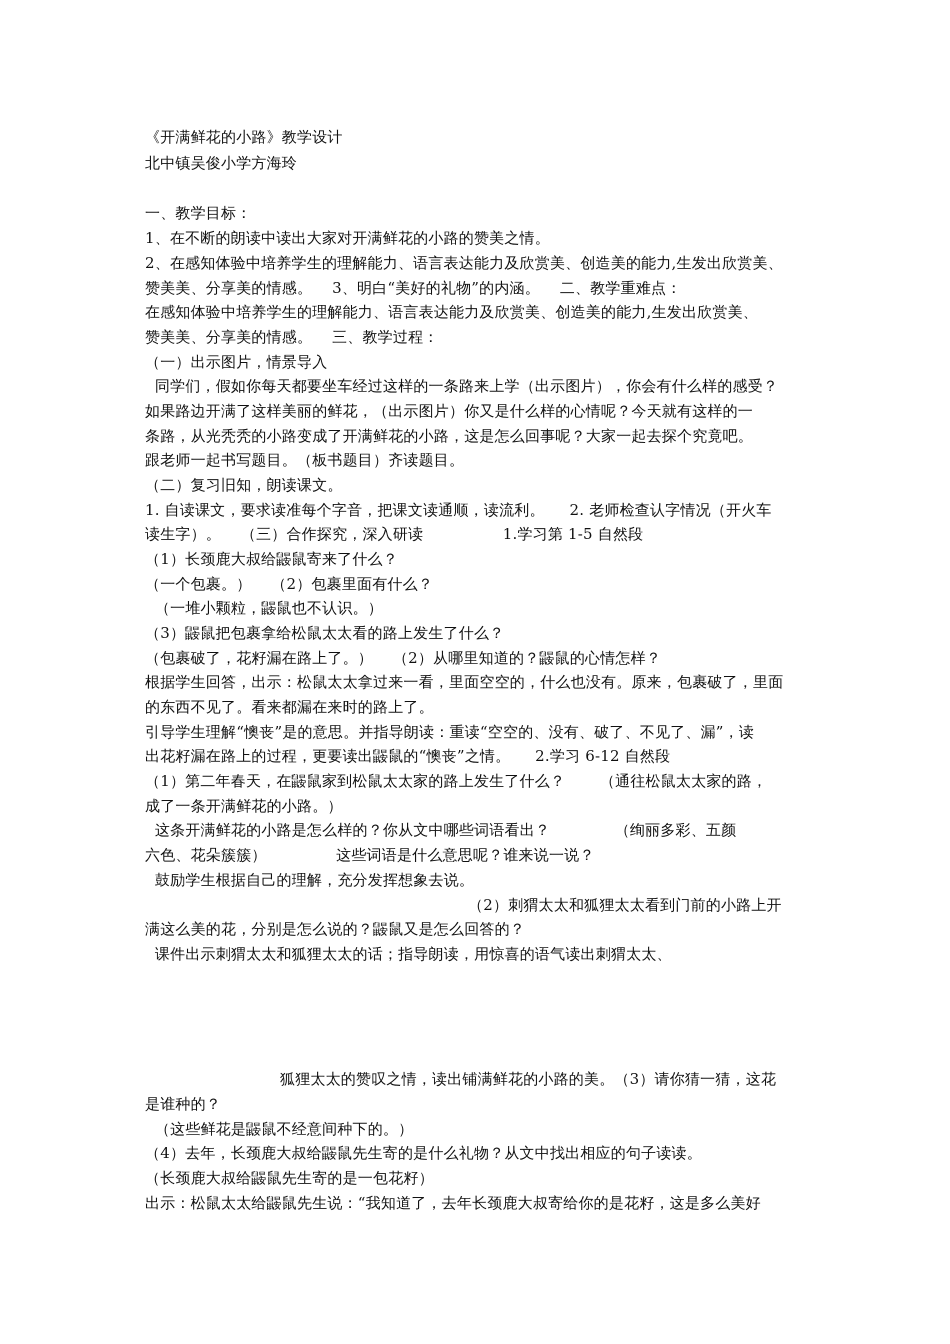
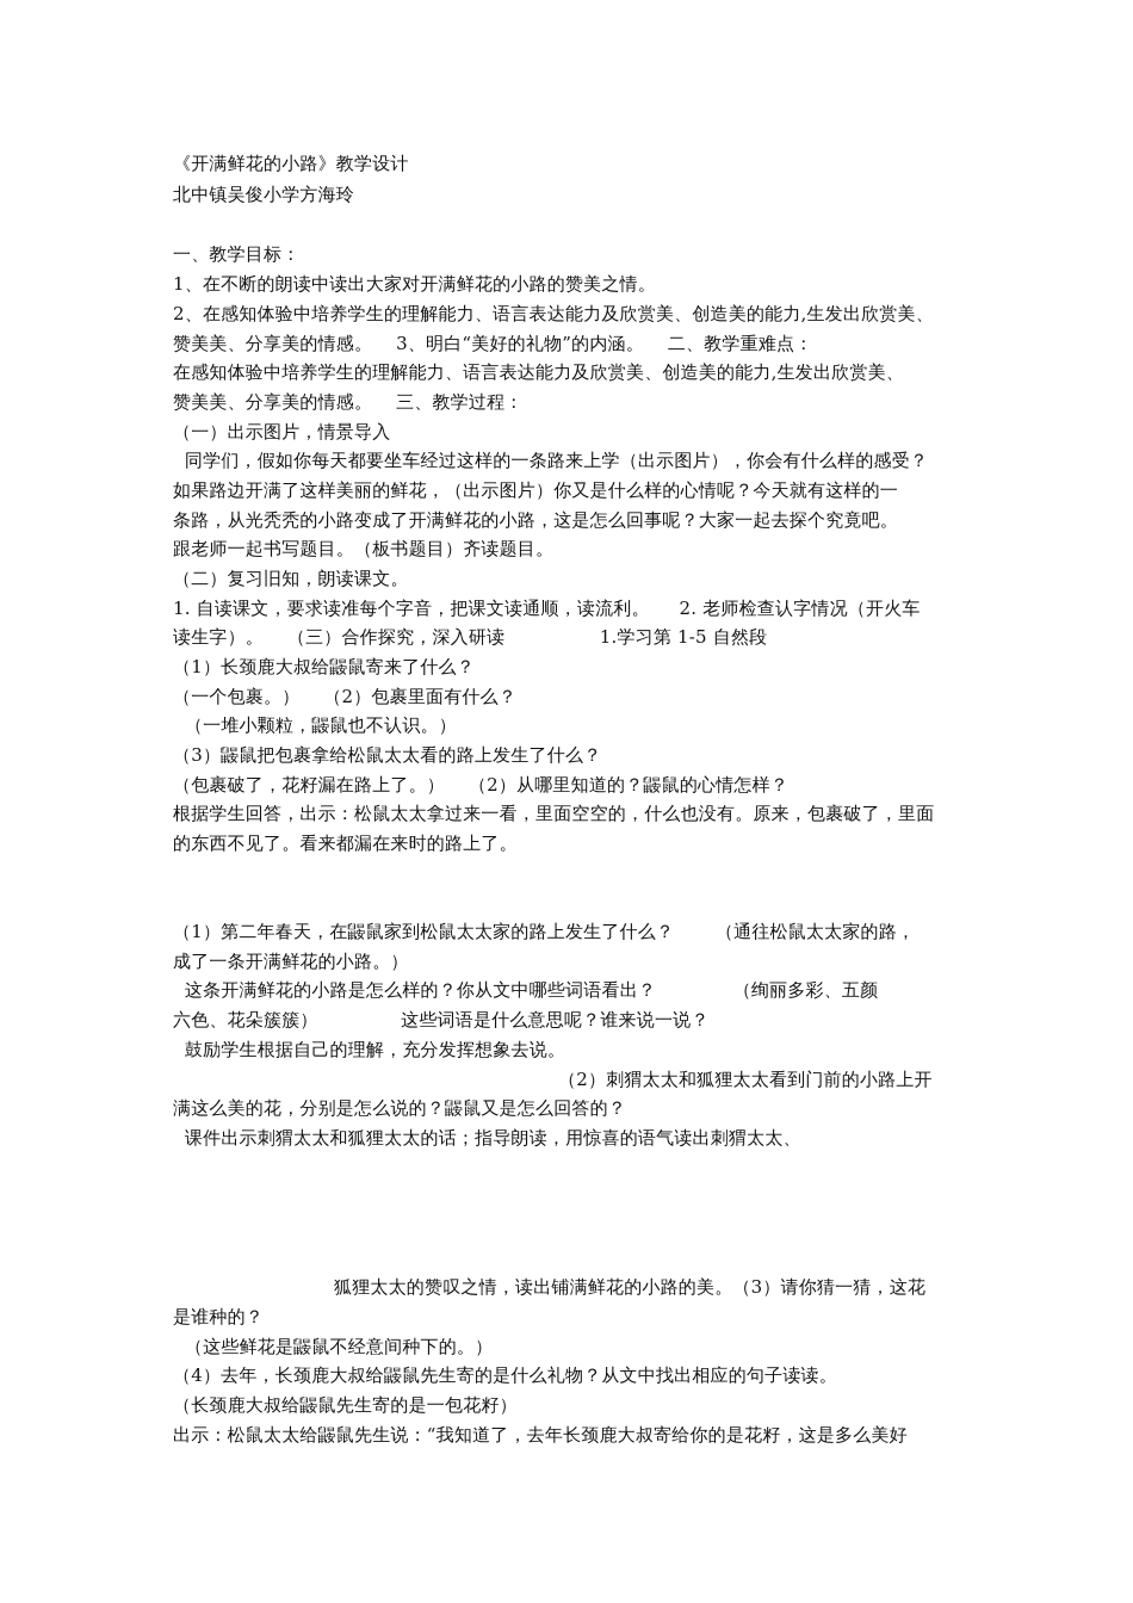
  《开满鲜花的小路》教学设计
  北中镇吴俊小学方海玲
  一、教学目标：
  1、在不断的朗读中读出大家对开满鲜花的小路的赞美之情。
  2、在感知体验中培养学生的理解能力、语言表达能力及欣赏美、创造美的能力,生发出欣赏美、
  赞美美、分享美的情感。 3、明白“美好的礼物”的内涵。 二、教学重难点：
  在感知体验中培养学生的理解能力、语言表达能力及欣赏美、创造美的能力,生发出欣赏美、
  赞美美、分享美的情感。 三、教学过程：
  （一）出示图片，情景导入
  同学们，假如你每天都要坐车经过这样的一条路来上学（出示图片），你会有什么样的感受？
  如果路边开满了这样美丽的鲜花，（出示图片）你又是什么样的心情呢？今天就有这样的一
  条路，从光秃秃的小路变成了开满鲜花的小路，这是怎么回事呢？大家一起去探个究竟吧。
  跟老师一起书写题目。（板书题目）齐读题目。
  （二）复习旧知，朗读课文。
  1. 自读课文，要求读准每个字音，把课文读通顺，读流利。 2. 老师检查认字情况（开火车
  读生字）。 （三）合作探究，深入研读 1.学习第 1-5 自然段
  （1）长颈鹿大叔给鼹鼠寄来了什么？
  （一个包裹。） （2）包裹里面有什么？
  （一堆小颗粒，鼹鼠也不认识。）
  （3）鼹鼠把包裹拿给松鼠太太看的路上发生了什么？
  （包裹破了，花籽漏在路上了。） （2）从哪里知道的？鼹鼠的心情怎样？
  根据学生回答，出示：松鼠太太拿过来一看，里面空空的，什么也没有。原来，包裹破了，里面
  的东西不见了。看来都漏在来时的路上了。
- 引导学生理解“懊丧”是的意思。并指导朗读：重读“空空的、没有、破了、不见了、漏”，读
- 出花籽漏在路上的过程，更要读出鼹鼠的“懊丧”之情。 2.学习 6-12 自然段
  （1）第二年春天，在鼹鼠家到松鼠太太家的路上发生了什么？ （通往松鼠太太家的路，
  成了一条开满鲜花的小路。）
  这条开满鲜花的小路是怎么样的？你从文中哪些词语看出？ （绚丽多彩、五颜
  六色、花朵簇簇） 这些词语是什么意思呢？谁来说一说？
  鼓励学生根据自己的理解，充分发挥想象去说。
  （2）刺猬太太和狐狸太太看到门前的小路上开
  满这么美的花，分别是怎么说的？鼹鼠又是怎么回答的？
  课件出示刺猬太太和狐狸太太的话；指导朗读，用惊喜的语气读出刺猬太太、
  狐狸太太的赞叹之情，读出铺满鲜花的小路的美。（3）请你猜一猜，这花
  是谁种的？
  （这些鲜花是鼹鼠不经意间种下的。）
  （4）去年，长颈鹿大叔给鼹鼠先生寄的是什么礼物？从文中找出相应的句子读读。
  （长颈鹿大叔给鼹鼠先生寄的是一包花籽）
  出示：松鼠太太给鼹鼠先生说：“我知道了，去年长颈鹿大叔寄给你的是花籽，这是多么美好
